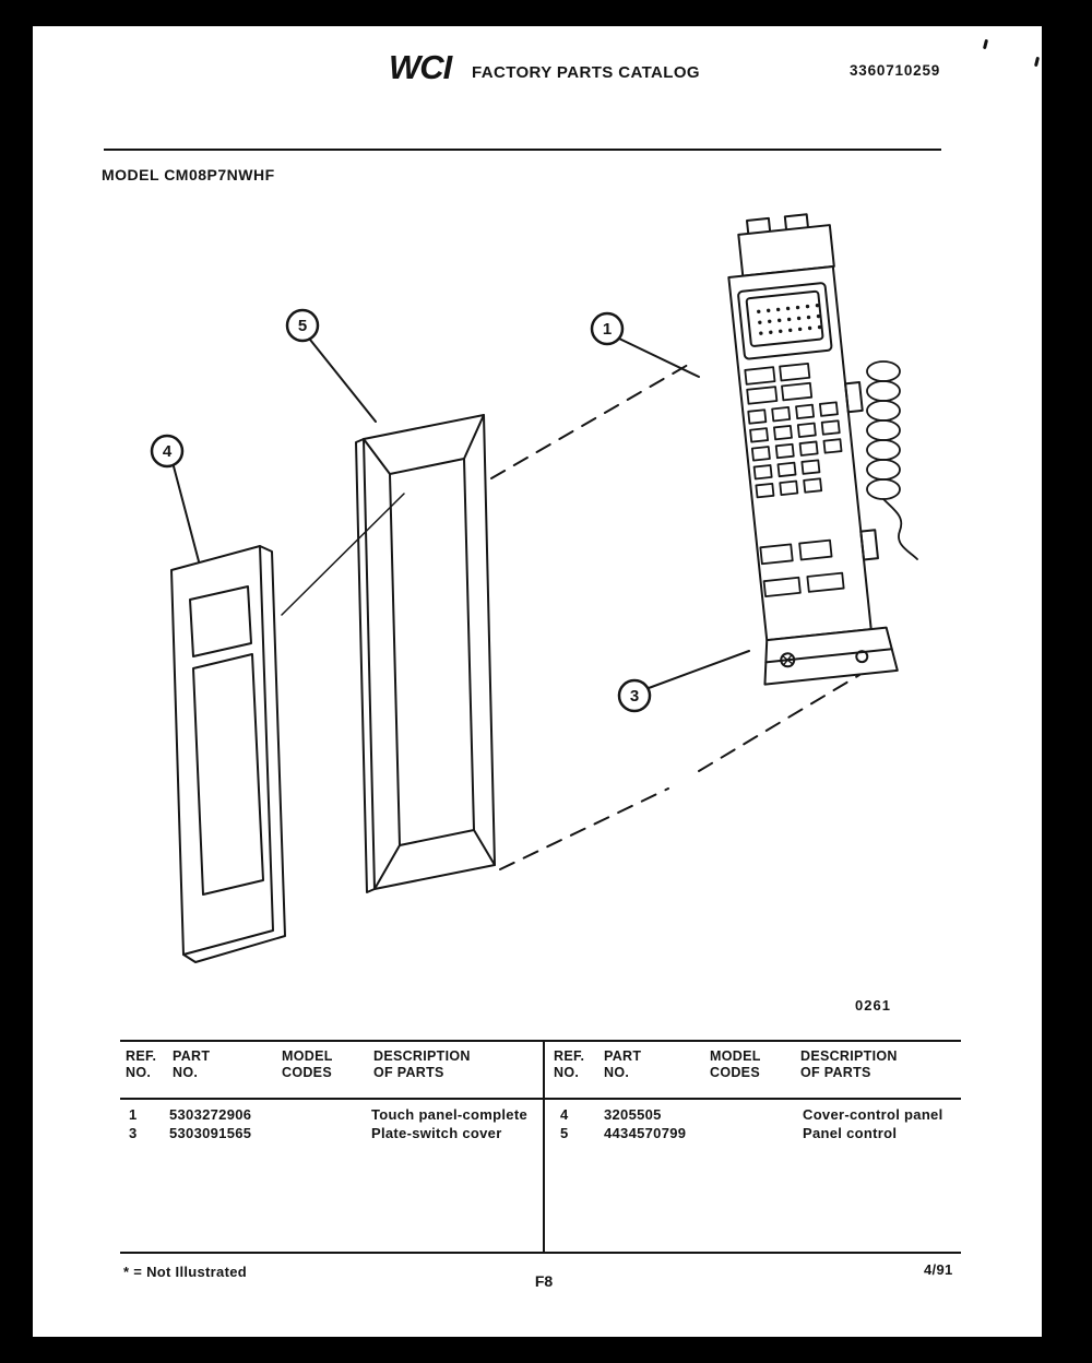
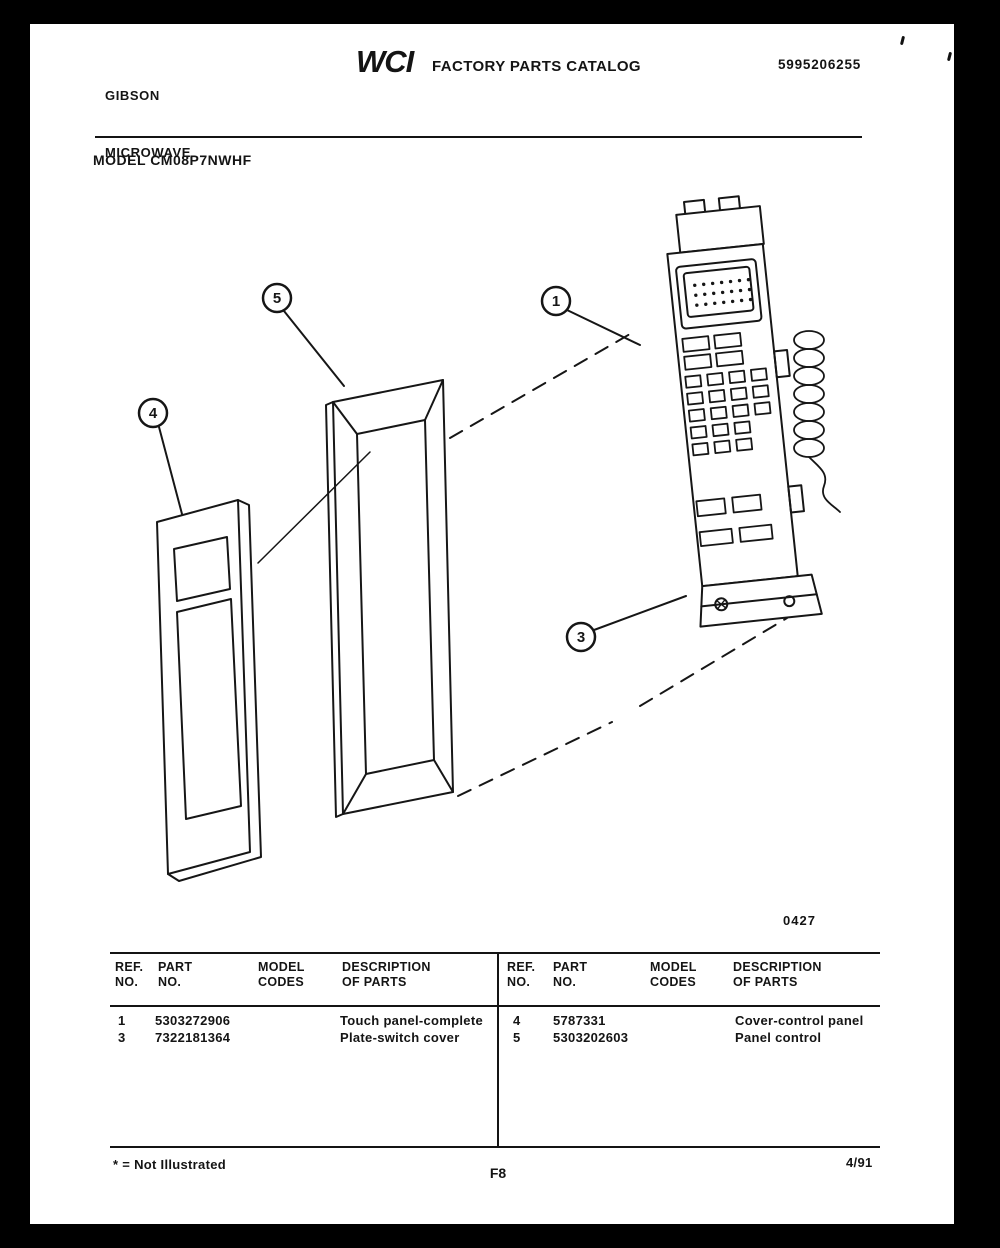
+ GIBSON
+ MICROWAVE
  WCI
  FACTORY PARTS CATALOG
- 3360710259
+ 5995206255
  MODEL CM08P7NWHF
  5
  1
  4
  3
- 0261
+ 0427
  REF.
  NO.
  PART
  NO.
  MODEL
  CODES
  DESCRIPTION
  OF PARTS
  REF.
  NO.
  PART
  NO.
  MODEL
  CODES
  DESCRIPTION
  OF PARTS
  1
  5303272906
  Touch panel-complete
  3
- 5303091565
+ 7322181364
  Plate-switch cover
  4
- 3205505
+ 5787331
  Cover-control panel
  5
- 4434570799
+ 5303202603
  Panel control
  * = Not Illustrated
  F8
  4/91
